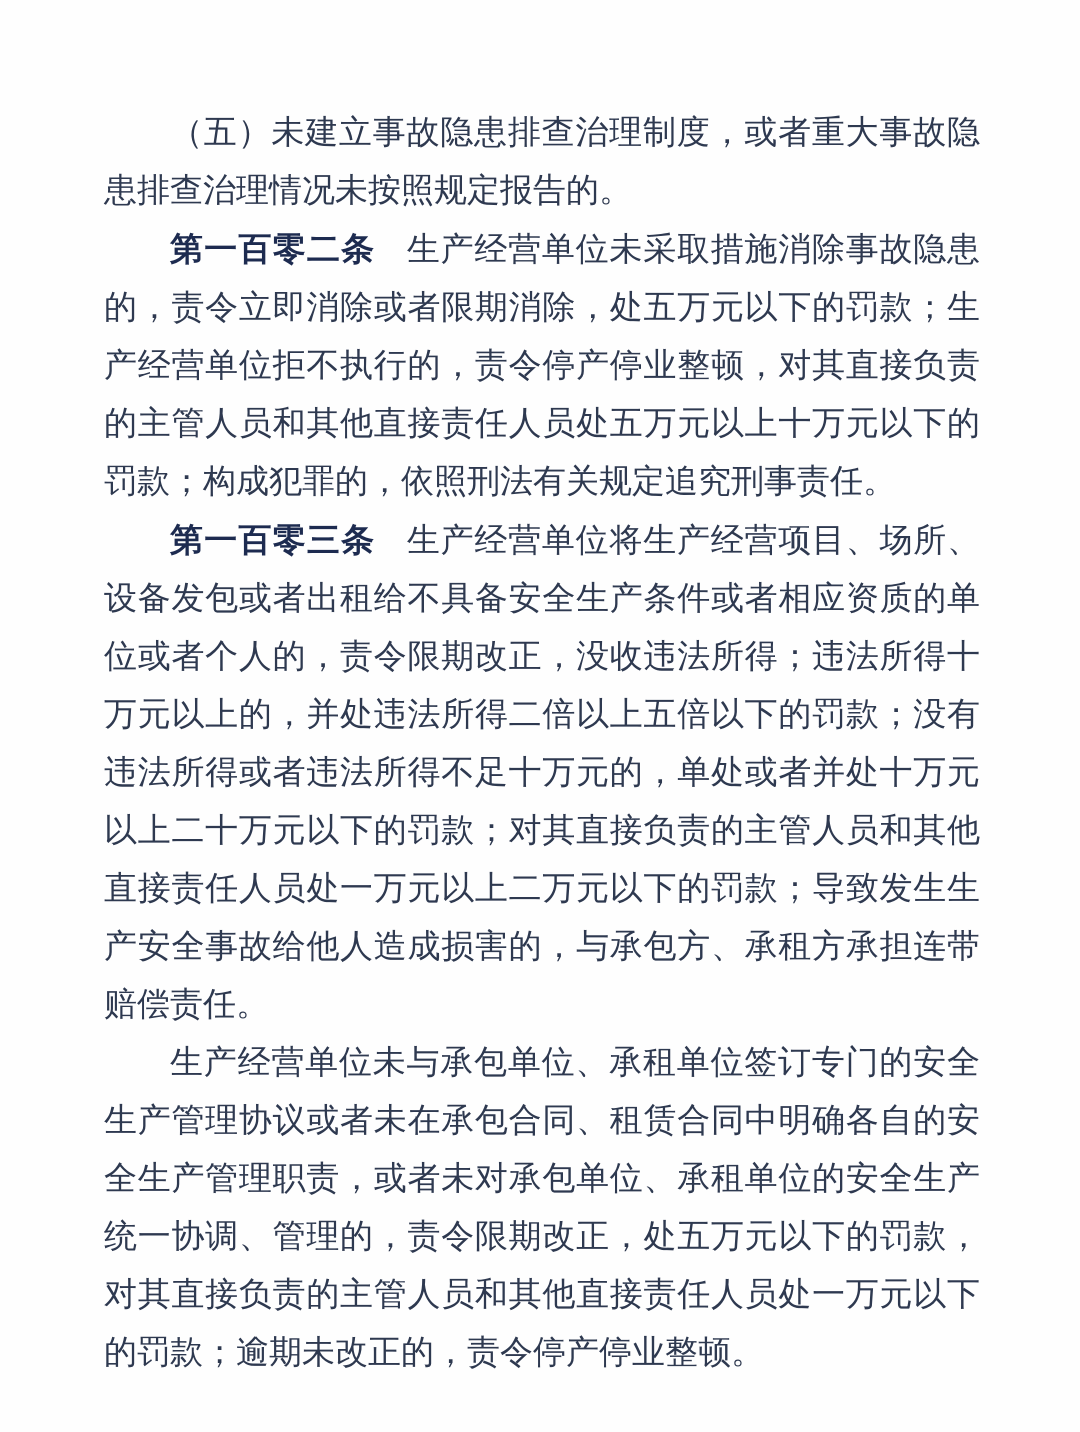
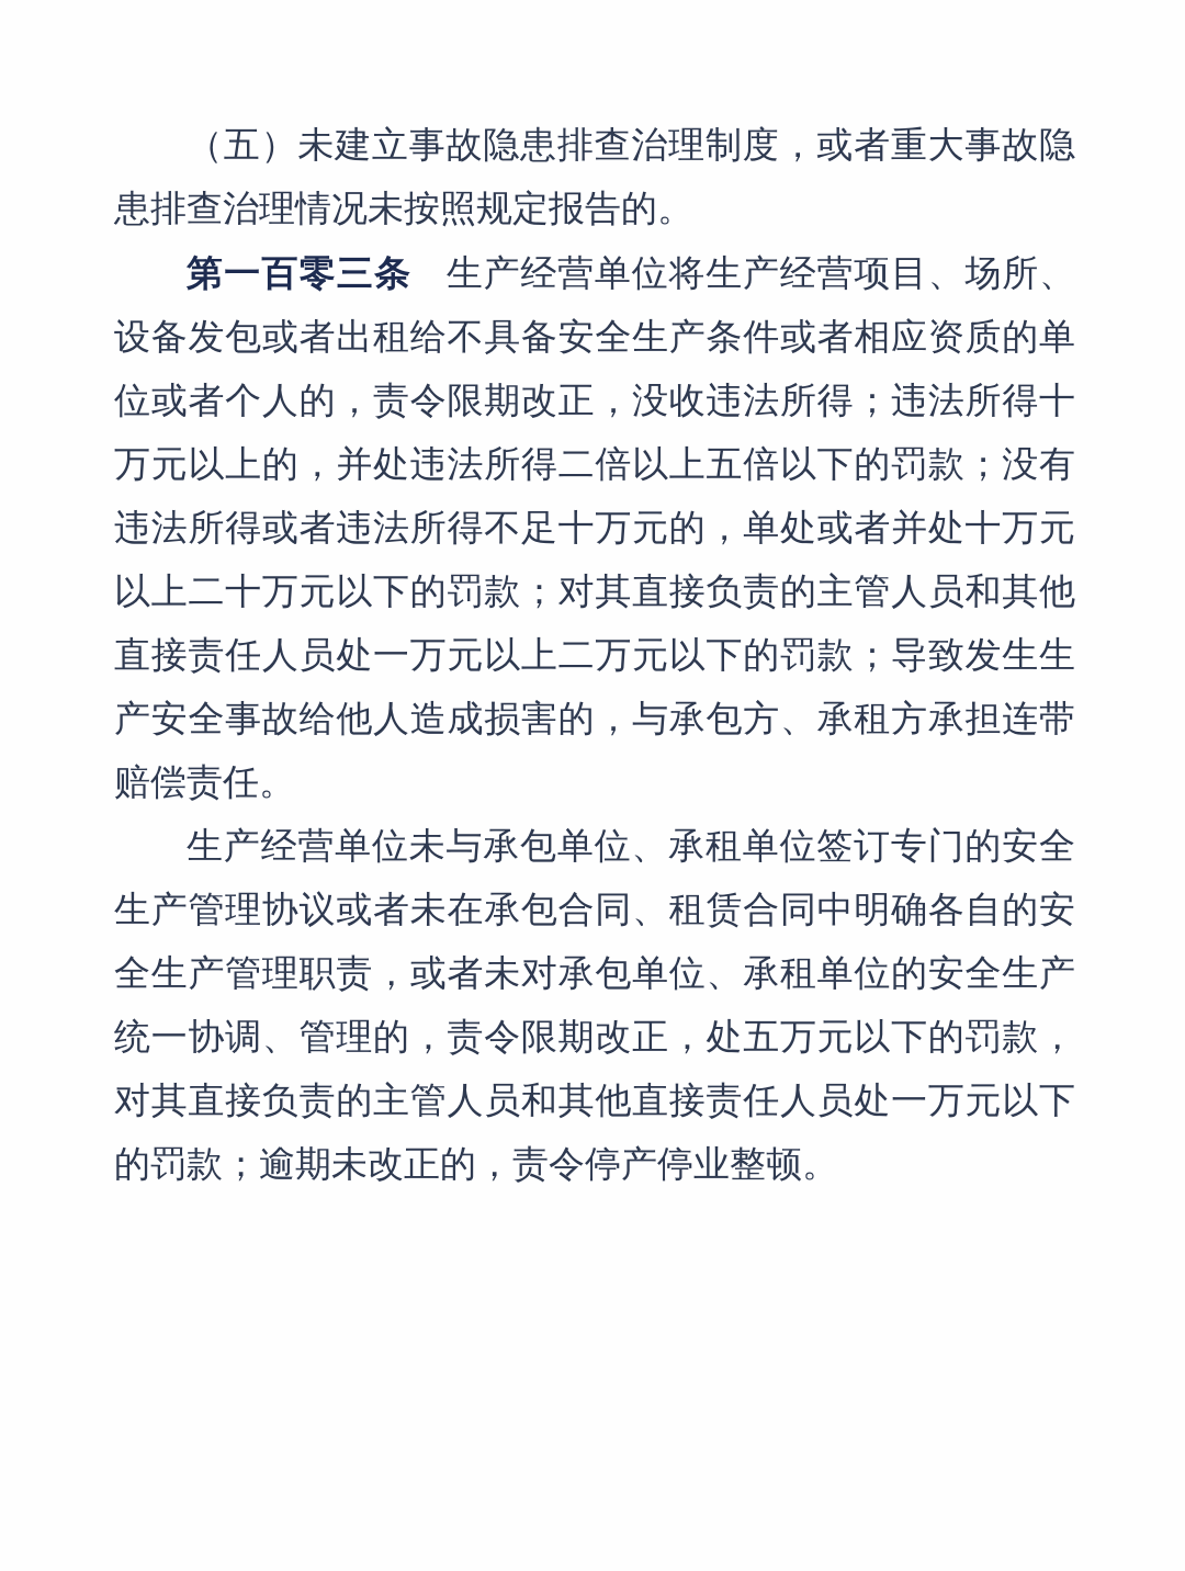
  （五）未建立事故隐患排查治理制度，或者重大事故隐患排查治理情况未按照规定报告的。
- 第一百零二条 生产经营单位未采取措施消除事故隐患的，责令立即消除或者限期消除，处五万元以下的罚款；生产经营单位拒不执行的，责令停产停业整顿，对其直接负责的主管人员和其他直接责任人员处五万元以上十万元以下的罚款；构成犯罪的，依照刑法有关规定追究刑事责任。
  第一百零三条 生产经营单位将生产经营项目、场所、设备发包或者出租给不具备安全生产条件或者相应资质的单位或者个人的，责令限期改正，没收违法所得；违法所得十万元以上的，并处违法所得二倍以上五倍以下的罚款；没有违法所得或者违法所得不足十万元的，单处或者并处十万元以上二十万元以下的罚款；对其直接负责的主管人员和其他直接责任人员处一万元以上二万元以下的罚款；导致发生生产安全事故给他人造成损害的，与承包方、承租方承担连带赔偿责任。
  生产经营单位未与承包单位、承租单位签订专门的安全生产管理协议或者未在承包合同、租赁合同中明确各自的安全生产管理职责，或者未对承包单位、承租单位的安全生产统一协调、管理的，责令限期改正，处五万元以下的罚款，对其直接负责的主管人员和其他直接责任人员处一万元以下的罚款；逾期未改正的，责令停产停业整顿。
